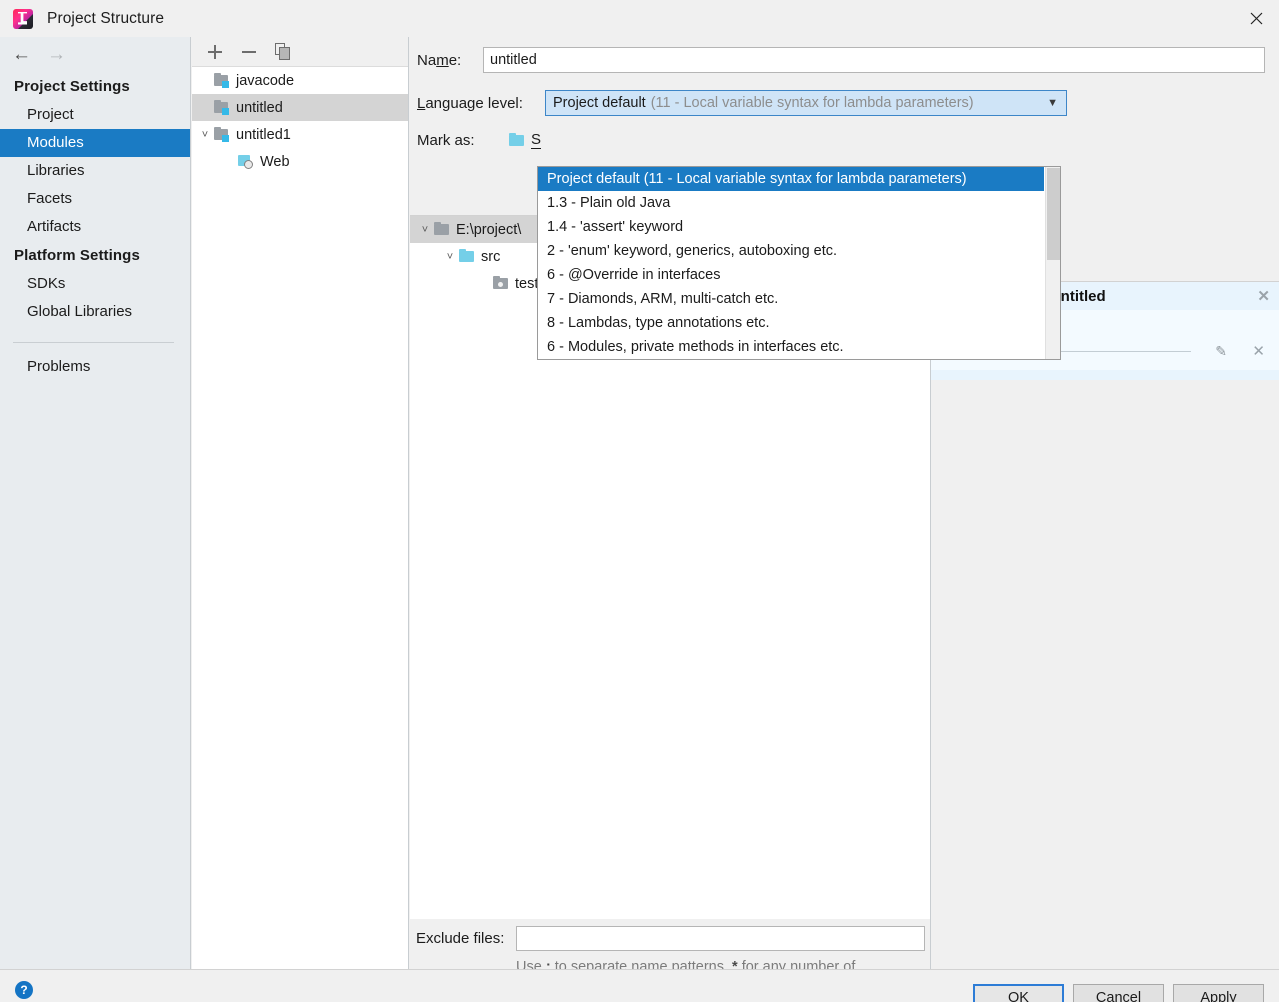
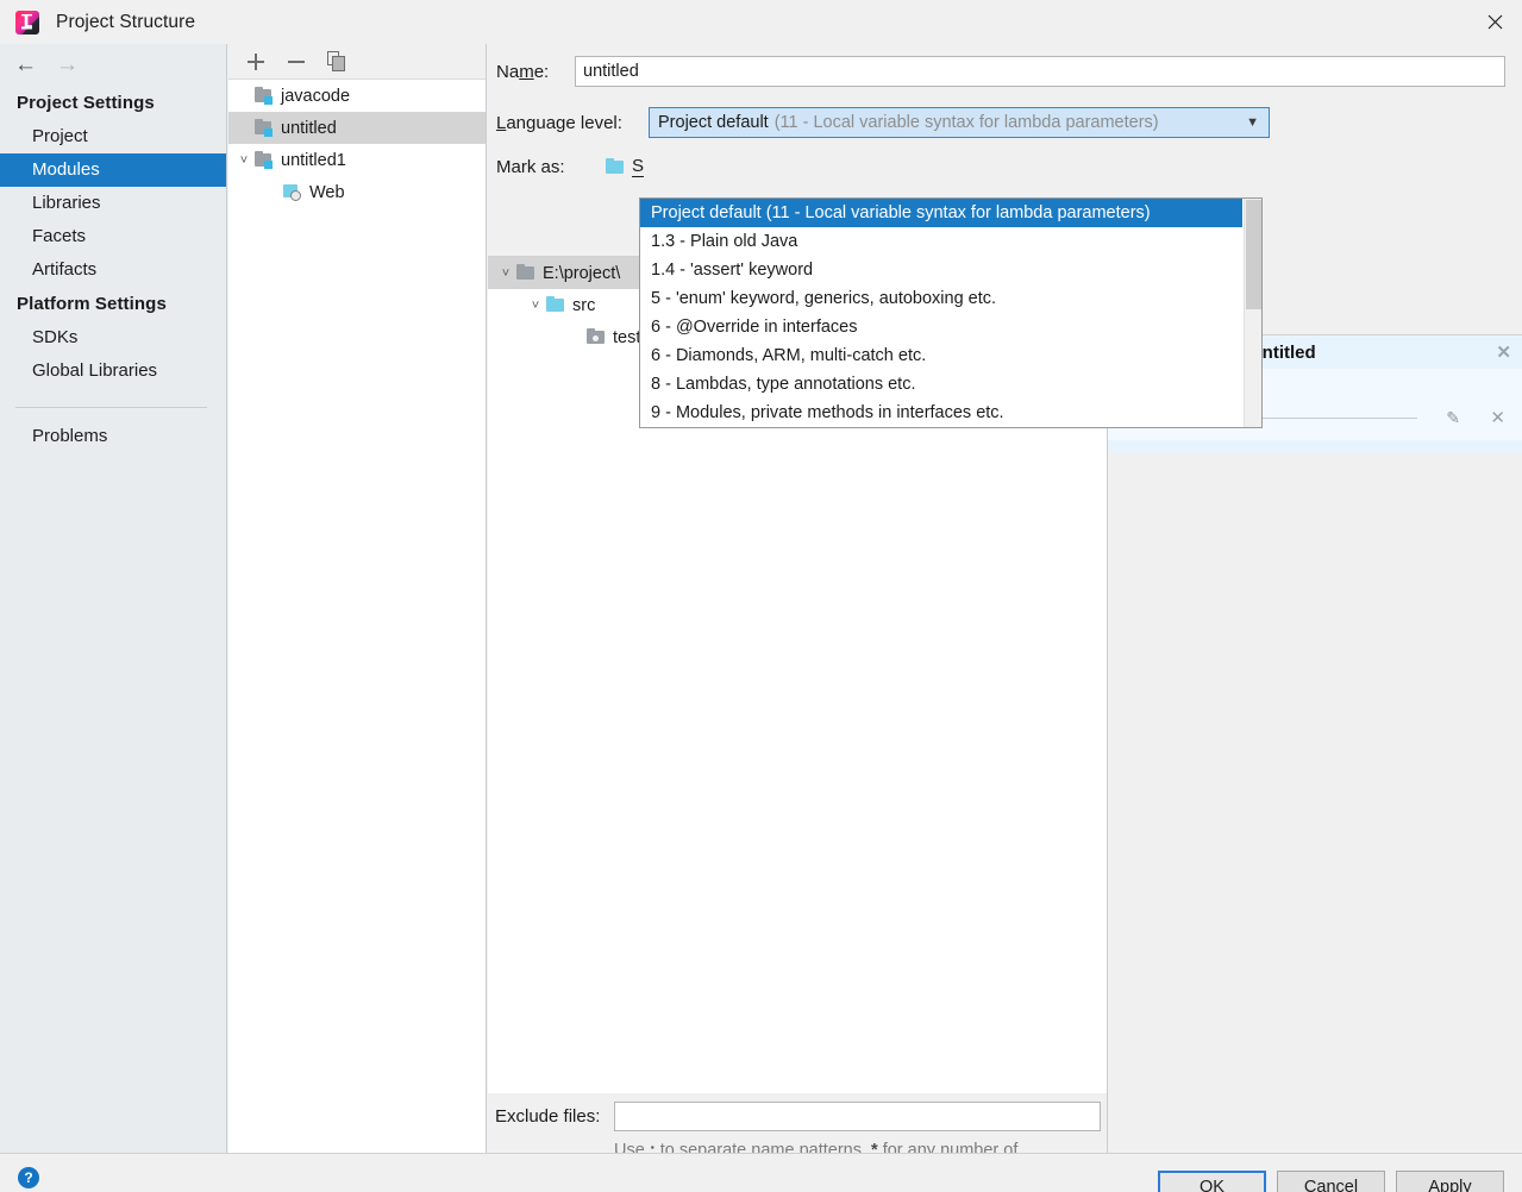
  Project Structure
  ←
  →
  Project Settings
  Project
  Modules
  Libraries
  Facets
  Artifacts
  Platform Settings
  SDKs
  Global Libraries
  Problems
  javacode
  untitled
  ˅
  untitled1
  Web
  Name:
  untitled
  Language level:
  Project default
  (11 - Local variable syntax for lambda parameters)
  ▼
  Mark as:
  S
  ˅
  E:\project\
  ˅
  src
  tes
  ✕
  ✎
  ✕
  Exclude files:
  Use ; to separate name patterns, * for any number of
  Project default (11 - Local variable syntax for lambda parameters)
  1.3 - Plain old Java
  1.4 - 'assert' keyword
- 2 - 'enum' keyword, generics, autoboxing etc.
+ 5 - 'enum' keyword, generics, autoboxing etc.
  6 - @Override in interfaces
- 7 - Diamonds, ARM, multi-catch etc.
+ 6 - Diamonds, ARM, multi-catch etc.
  8 - Lambdas, type annotations etc.
- 6 - Modules, private methods in interfaces etc.
+ 9 - Modules, private methods in interfaces etc.
  ?
  OK
  Cancel
  Apply
